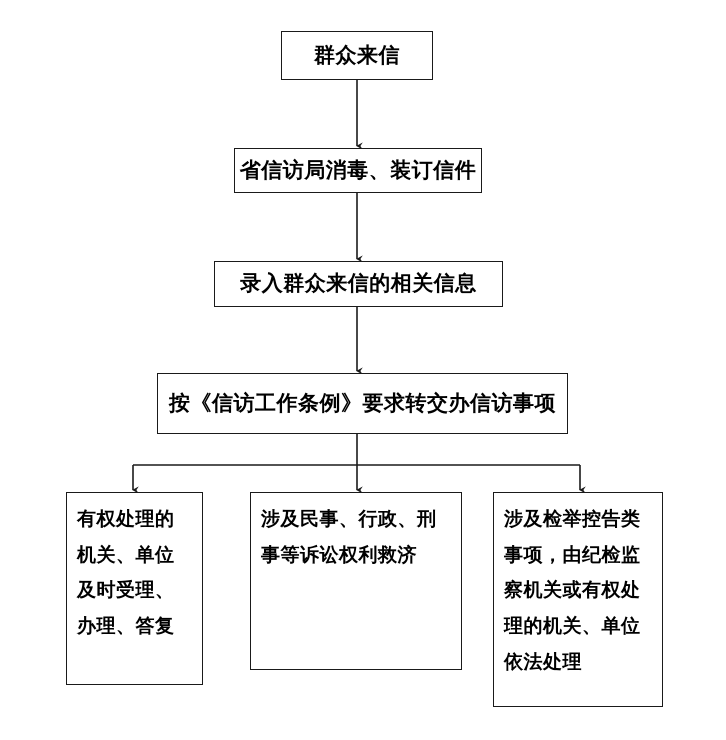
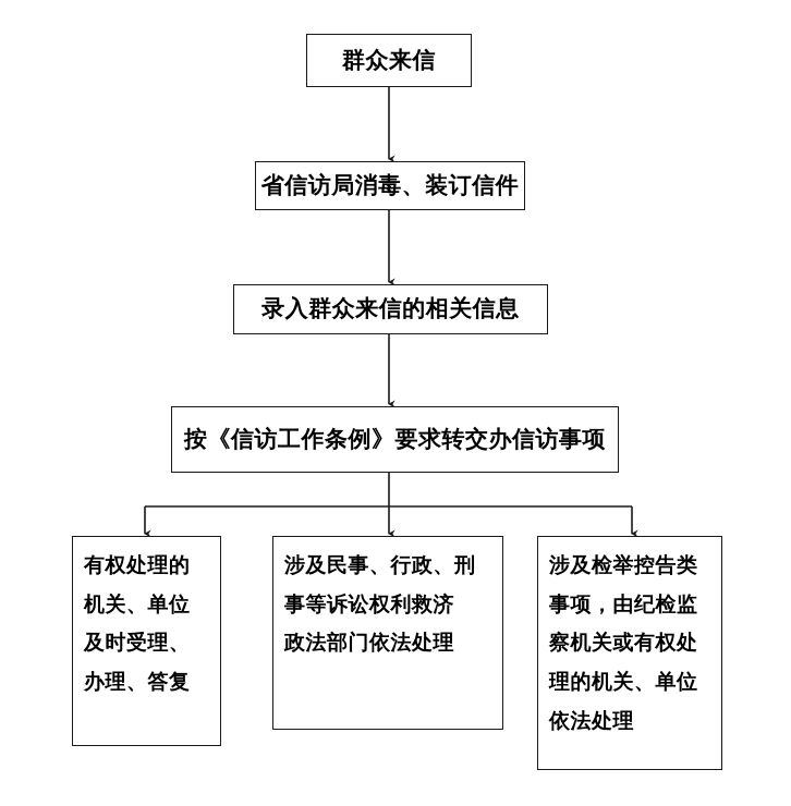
  群众来信
  省信访局消毒、装订信件
  录入群众来信的相关信息
  按《信访工作条例》要求转交办信访事项
  有权处理的
  机关、单位
  及时受理、
  办理、答复
  涉及民事、行政、刑
  事等诉讼权利救济
+ 政法部门依法处理
  涉及检举控告类
  事项，由纪检监
  察机关或有权处
  理的机关、单位
  依法处理
